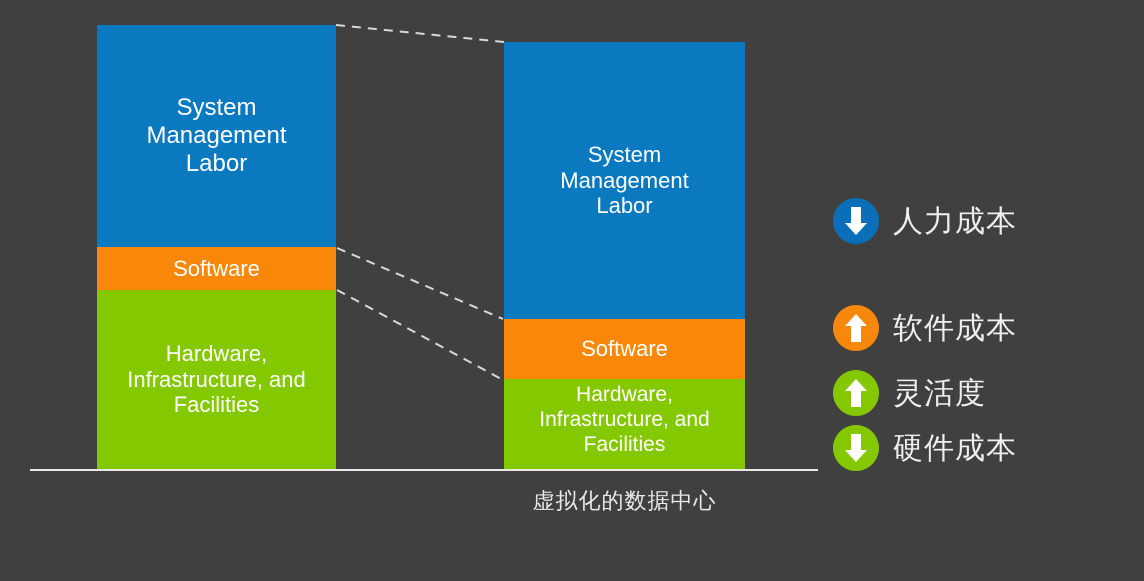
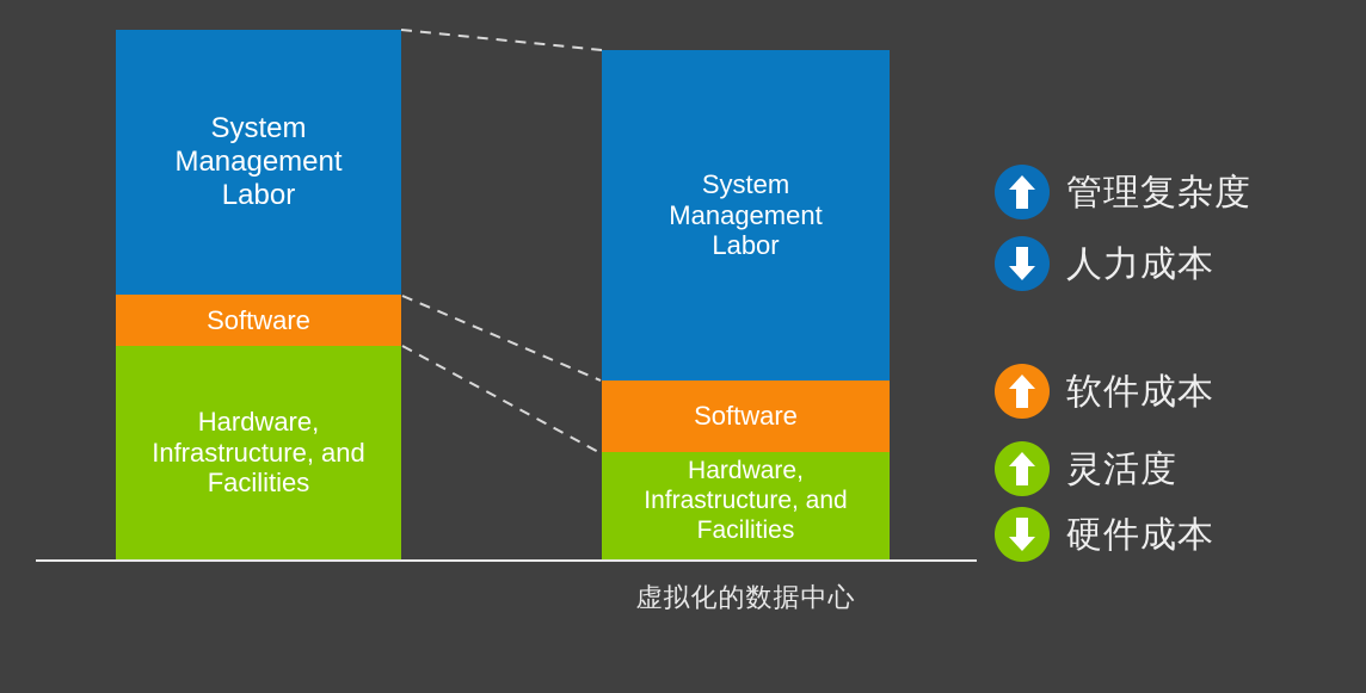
  System
  Management
  Labor
  Software
  Hardware,
  Infrastructure, and
  Facilities
  System
  Management
  Labor
  Software
  Hardware,
  Infrastructure, and
  Facilities
  虚拟化的数据中心
+ 管理复杂度
  人力成本
  软件成本
  灵活度
  硬件成本
